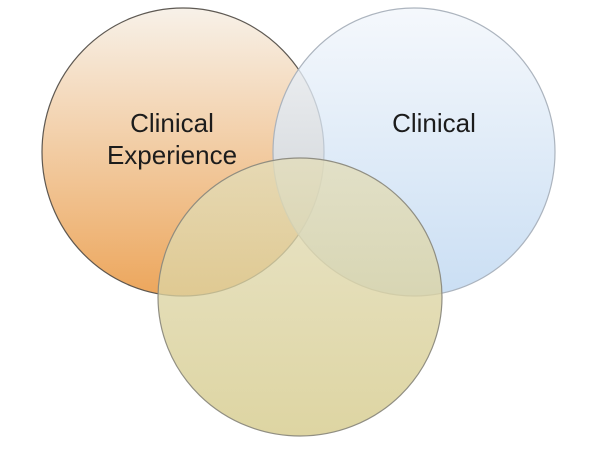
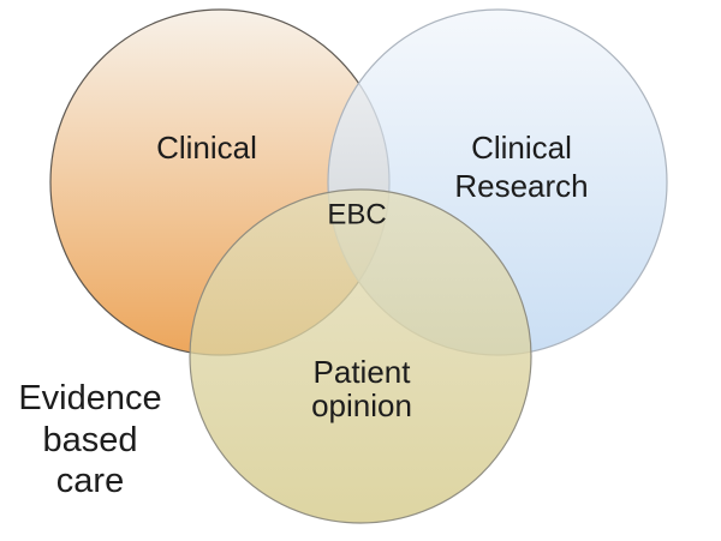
  Clinical
- Experience
  Clinical
+ Research
+ Patient
+ opinion
+ EBC
+ Evidence
+ based
+ care
